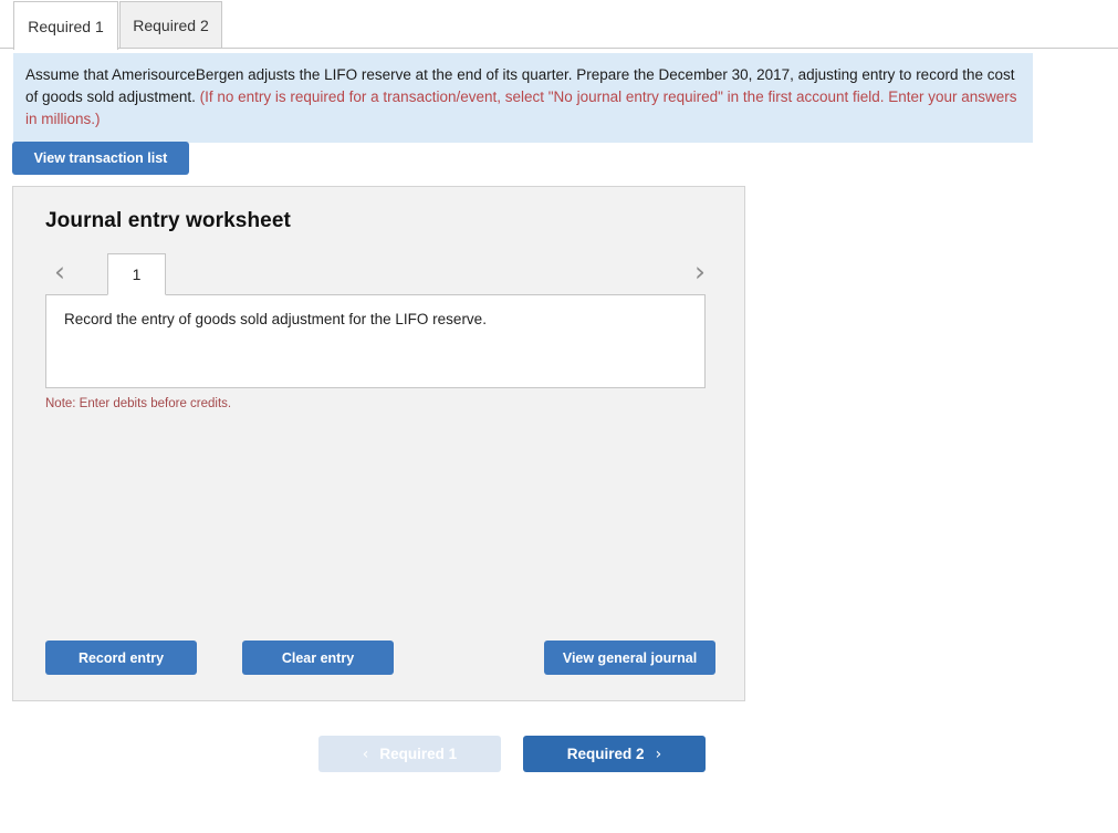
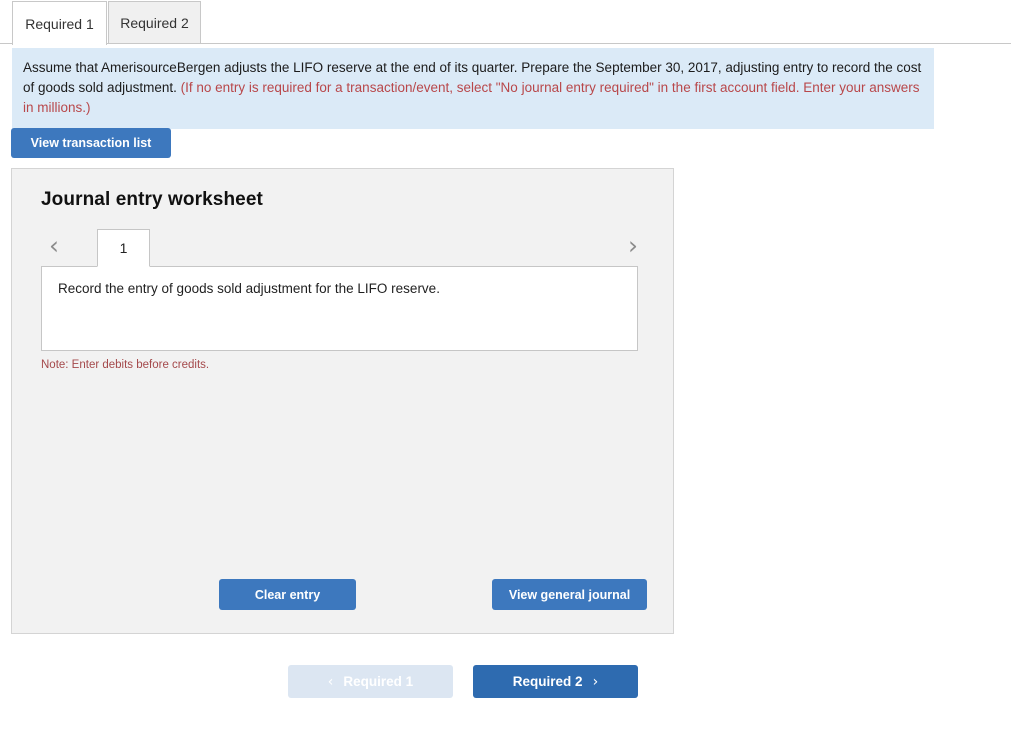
  Required 1
  Required 2
- Assume that AmerisourceBergen adjusts the LIFO reserve at the end of its quarter. Prepare the December 30, 2017, adjusting entry to record the cost of goods sold adjustment. (If no entry is required for a transaction/event, select "No journal entry required" in the first account field. Enter your answers in millions.)
+ Assume that AmerisourceBergen adjusts the LIFO reserve at the end of its quarter. Prepare the September 30, 2017, adjusting entry to record the cost of goods sold adjustment. (If no entry is required for a transaction/event, select "No journal entry required" in the first account field. Enter your answers in millions.)
  View transaction list
  Journal entry worksheet
  ‹
  1
  ›
  Record the entry of goods sold adjustment for the LIFO reserve.
  Note: Enter debits before credits.
- Record entry
  Clear entry
  View general journal
  ‹
  Required 1
  Required 2
  ›
